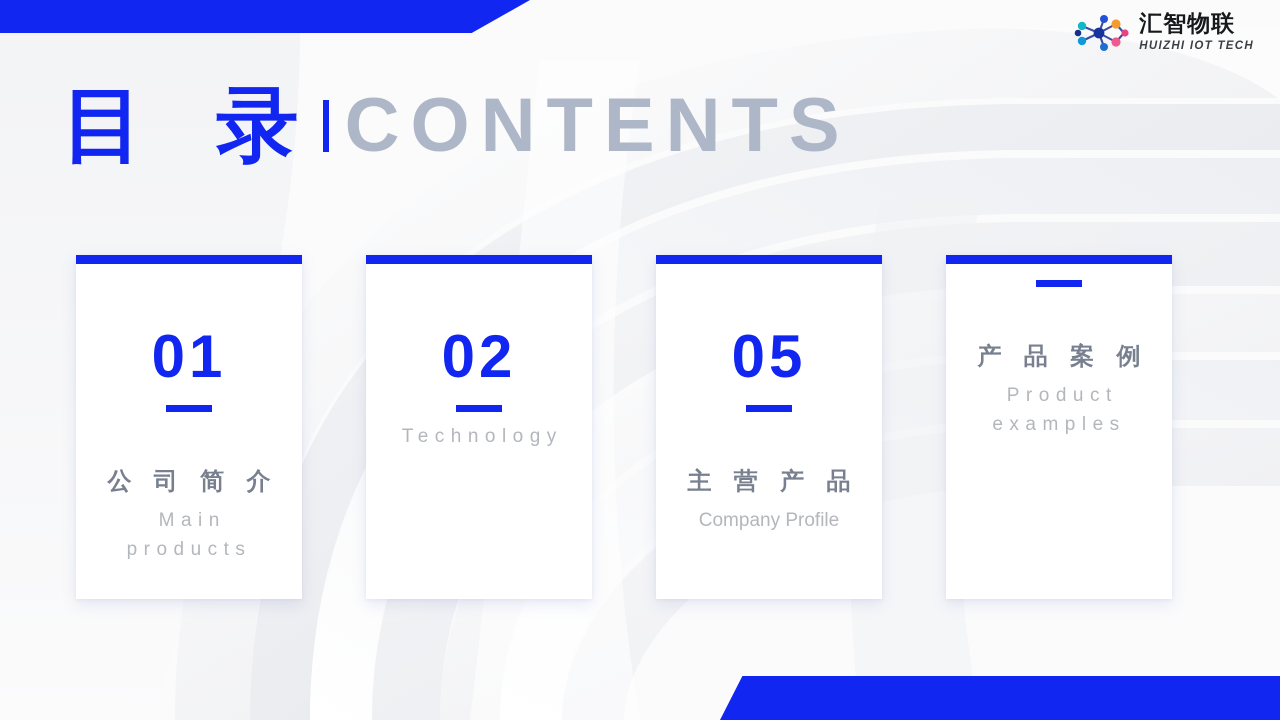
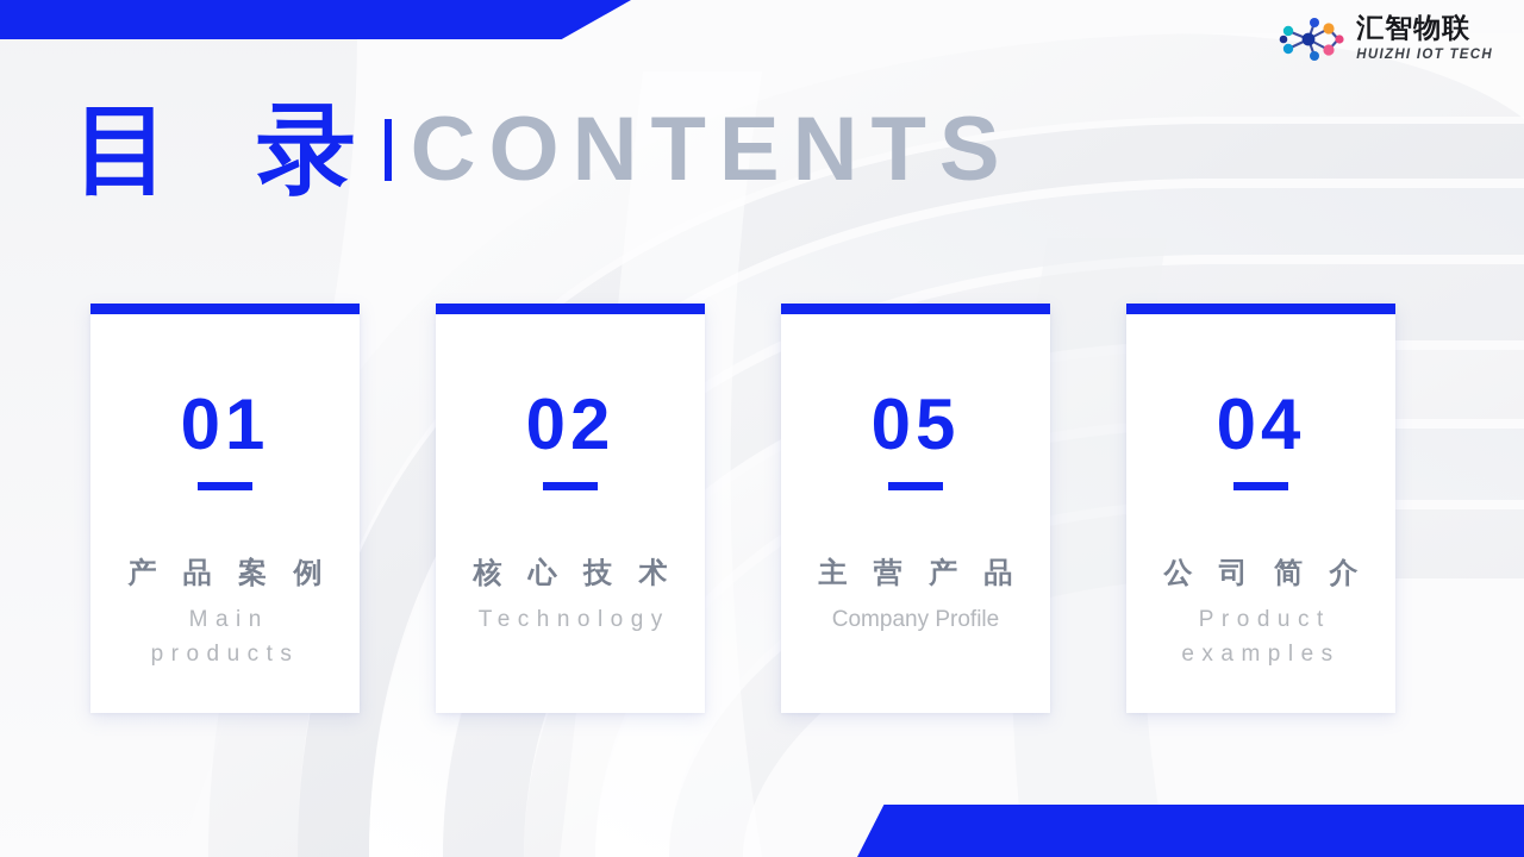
  汇智物联
  HUIZHI IOT TECH
  目 录
  CONTENTS
  01
- 公 司 简 介
+ 产 品 案 例
  Main products
  02
+ 核 心 技 术
  Technology
  05
  主 营 产 品
  Company Profile
+ 04
- 产 品 案 例
+ 公 司 简 介
  Product examples
